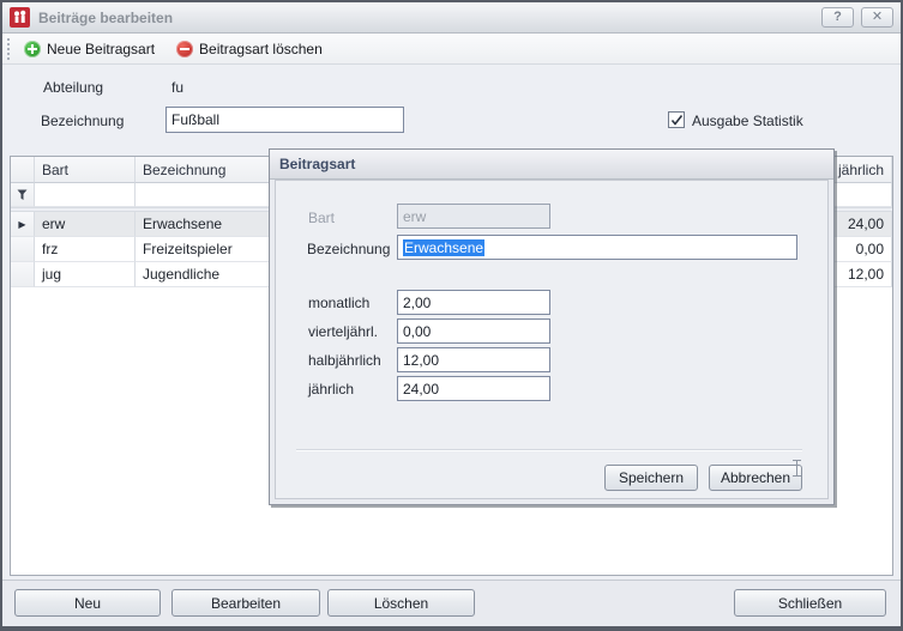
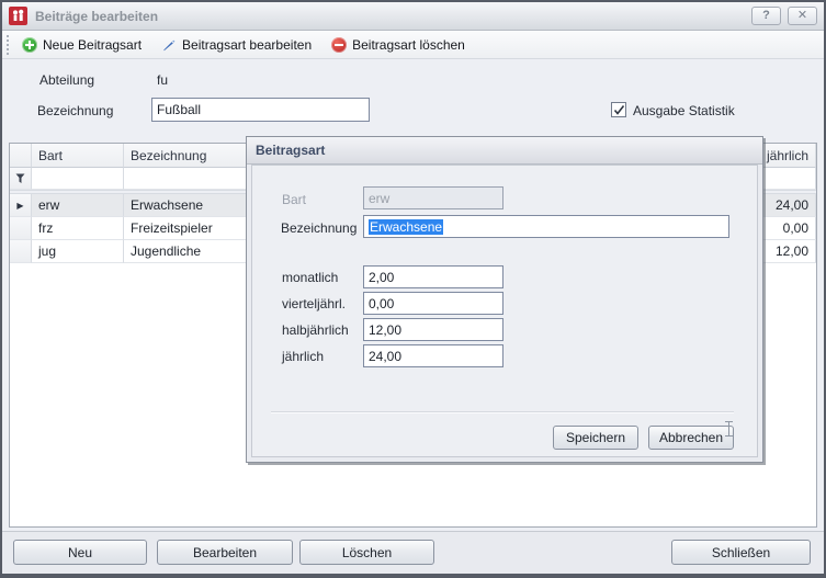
  Beiträge bearbeiten
  ?
  ✕
  Neue Beitragsart
+ Beitragsart bearbeiten
  Beitragsart löschen
  Abteilung
  fu
  Bezeichnung
  Fußball
  Ausgabe Statistik
  Bart
  Bezeichnung
  jährlich
  ▶
  erw
  Erwachsene
  24,00
  frz
  Freizeitspieler
  0,00
  jug
  Jugendliche
  12,00
  Neu
  Bearbeiten
  Löschen
  Schließen
  Beitragsart
  Bart
  erw
  Bezeichnung
  Erwachsene
  monatlich
  2,00
  vierteljährl.
  0,00
  halbjährlich
  12,00
  jährlich
  24,00
  Speichern
  Abbrechen
